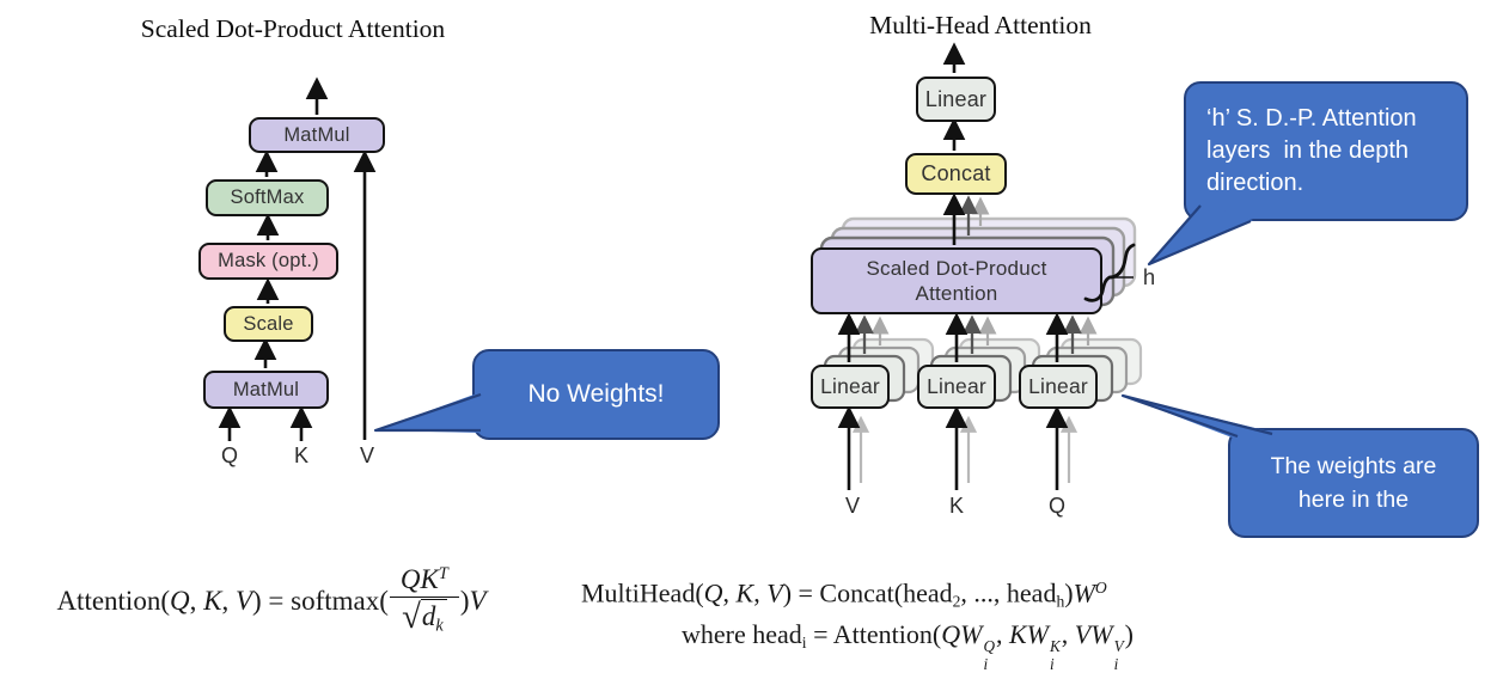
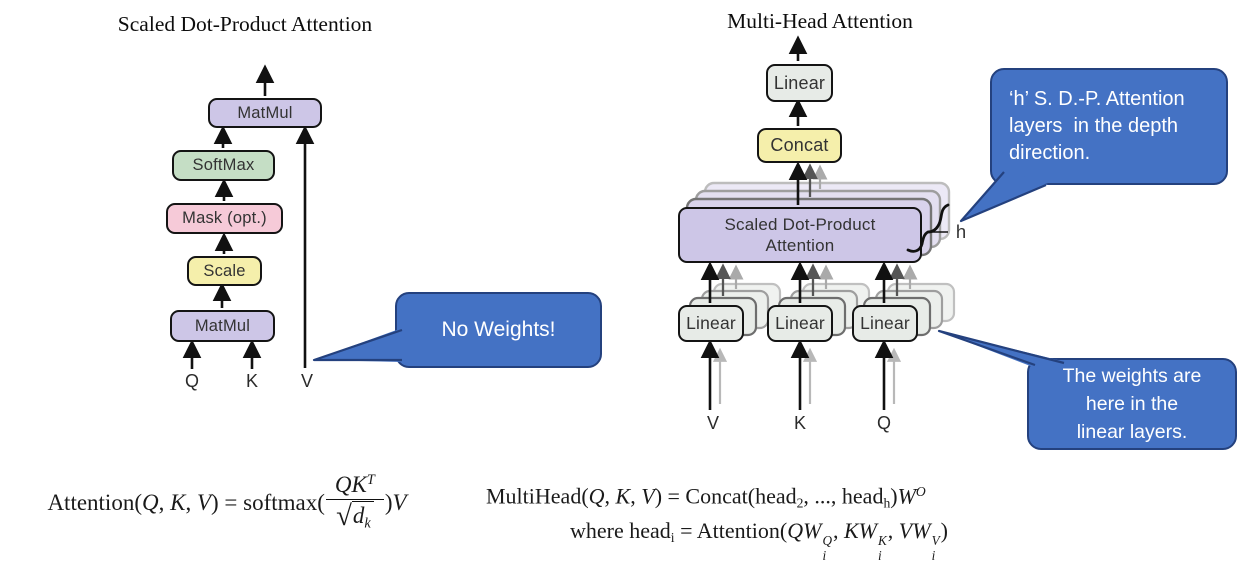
  Scaled Dot-Product Attention
  Multi-Head Attention
  MatMul
  SoftMax
  Mask (opt.)
  Scale
  MatMul
  Q
  K
  V
  Linear
  Concat
  Scaled Dot-Product
  Attention
  Linear
  Linear
  Linear
  V
  K
  Q
  h
  ‘h’ S. D.-P. Attention
  layers in the depth
  direction.
  No Weights!
  The weights are
  here in the
+ linear layers.
  Attention(
  Q
  ,
  K
  ,
  V
  ) =
  softmax(
  QKT
  √
  dk
  )
  V
  MultiHead(Q, K, V) = Concat(head2, ..., headh)WO
  where headi = Attention(QW
  Q
  i
  , KW
  K
  i
  , VW
  V
  i
  )
